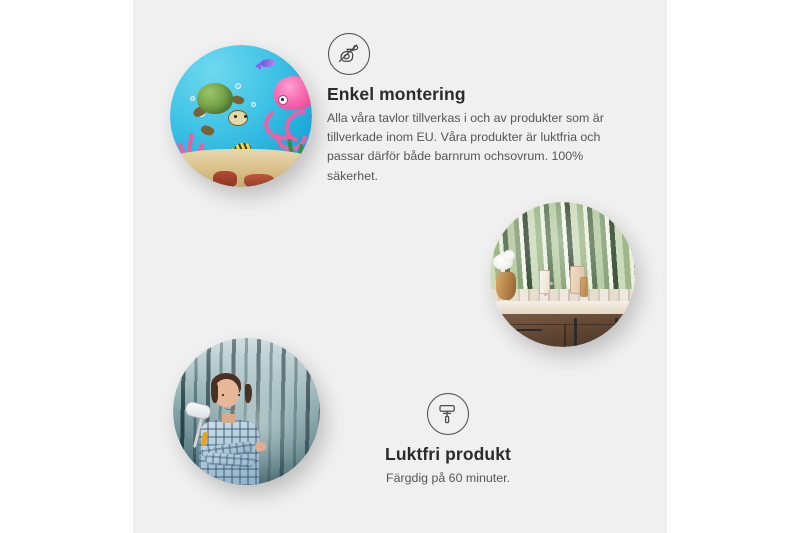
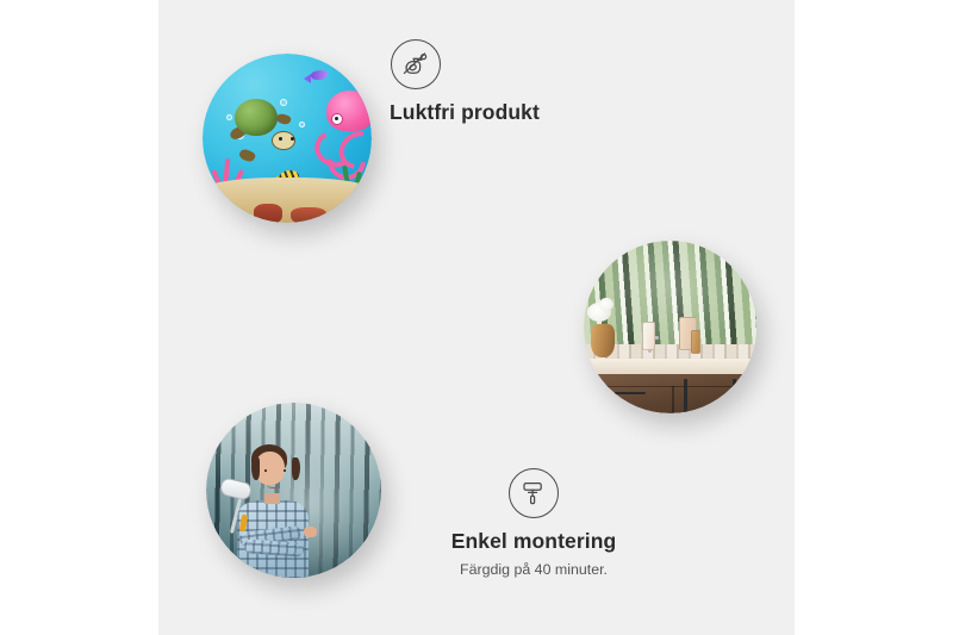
- Enkel montering
+ Luktfri produkt
- Alla våra tavlor tillverkas i och av produkter som är tillverkade inom EU. Våra produkter är luktfria och passar därför både barnrum ochsovrum. 100% säkerhet.
- Luktfri produkt
+ Enkel montering
- Färgdig på 60 minuter.
+ Färgdig på 40 minuter.
